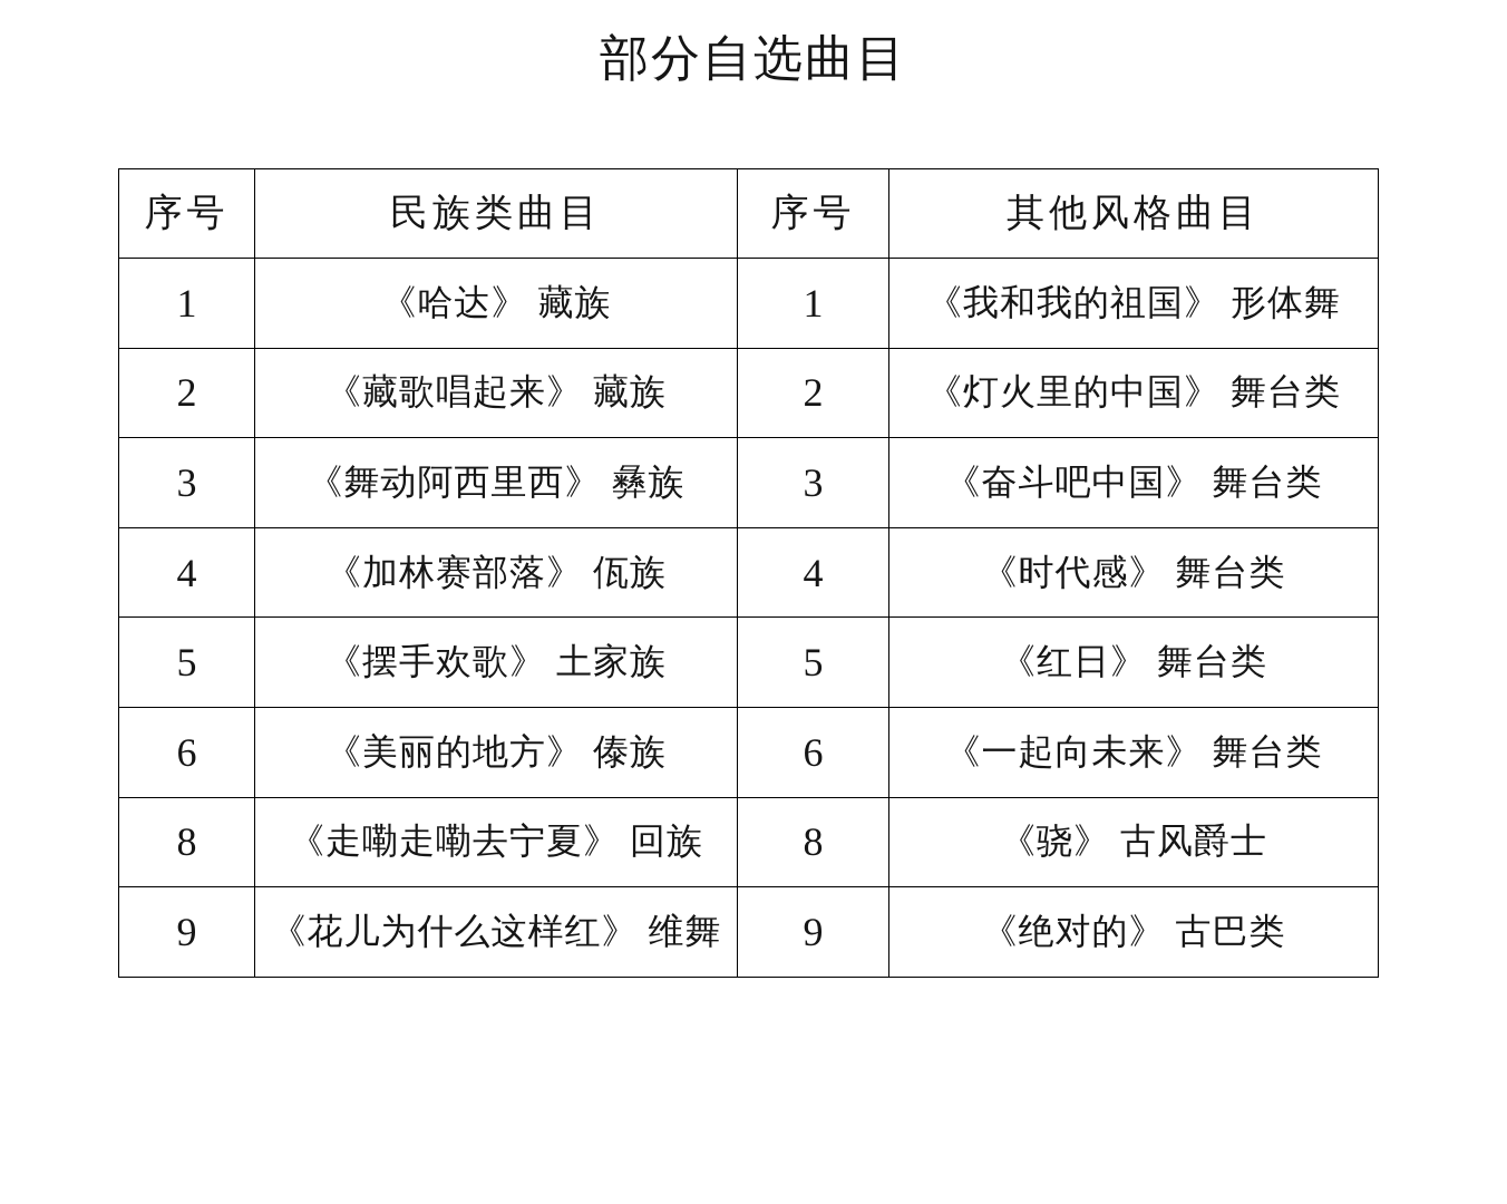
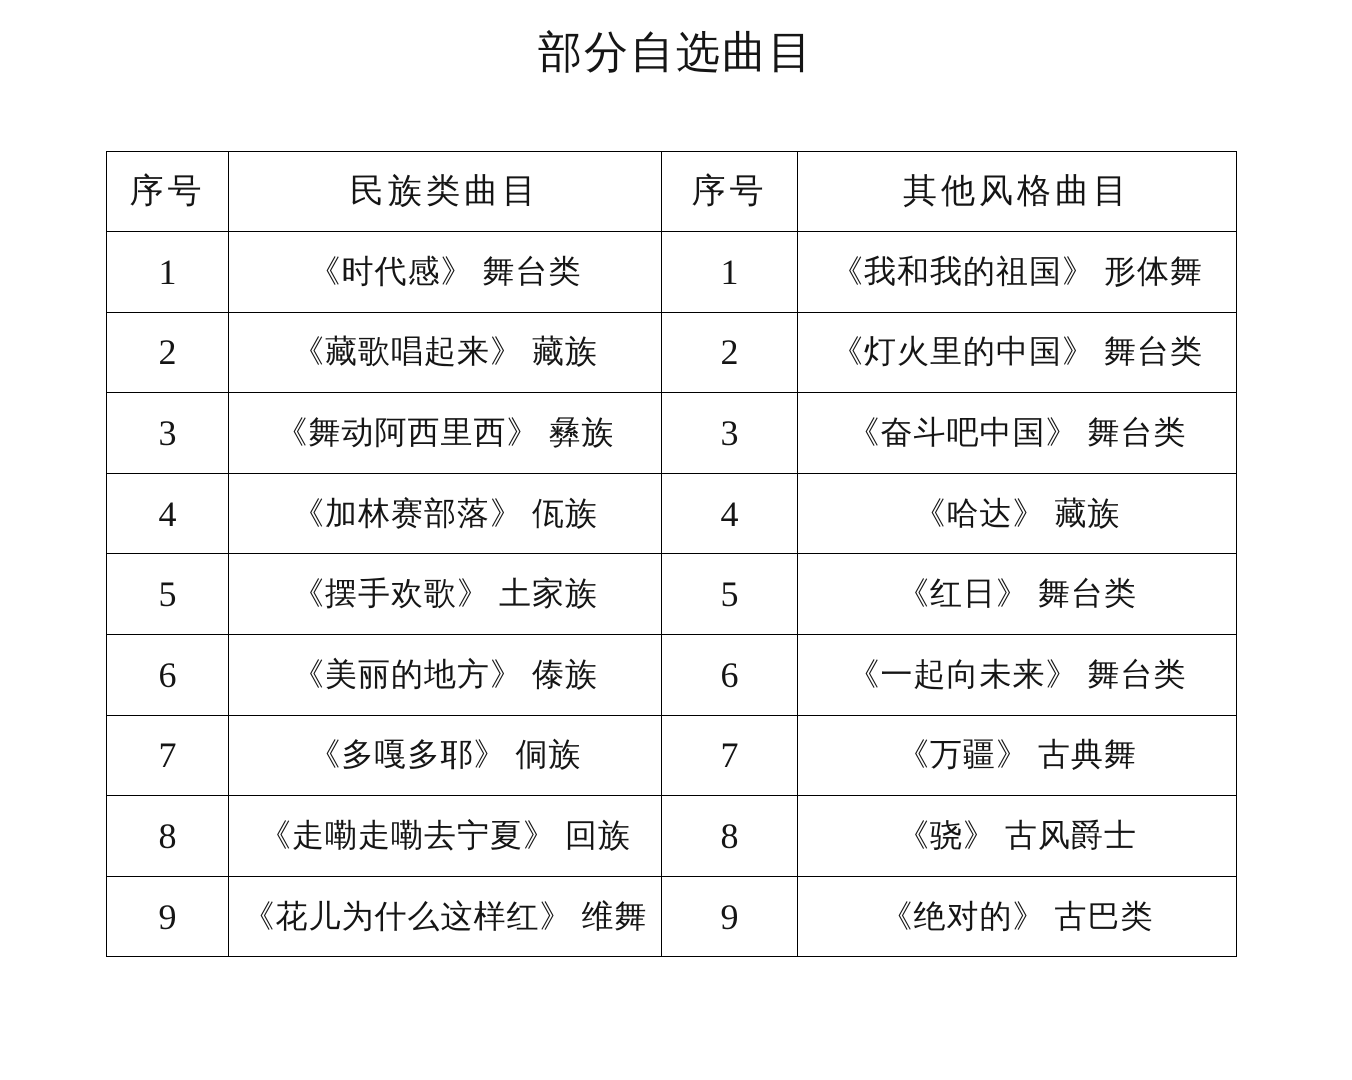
  部分自选曲目
  序号	民族类曲目	序号	其他风格曲目
- 1	《哈达》 藏族	1	《我和我的祖国》 形体舞
+ 1	《时代感》 舞台类	1	《我和我的祖国》 形体舞
  2	《藏歌唱起来》 藏族	2	《灯火里的中国》 舞台类
  3	《舞动阿西里西》 彝族	3	《奋斗吧中国》 舞台类
- 4	《加林赛部落》 佤族	4	《时代感》 舞台类
+ 4	《加林赛部落》 佤族	4	《哈达》 藏族
  5	《摆手欢歌》 土家族	5	《红日》 舞台类
  6	《美丽的地方》 傣族	6	《一起向未来》 舞台类
+ 7	《多嘎多耶》 侗族	7	《万疆》 古典舞
  8	《走嘞走嘞去宁夏》 回族	8	《骁》 古风爵士
  9	《花儿为什么这样红》 维舞	9	《绝对的》 古巴类
